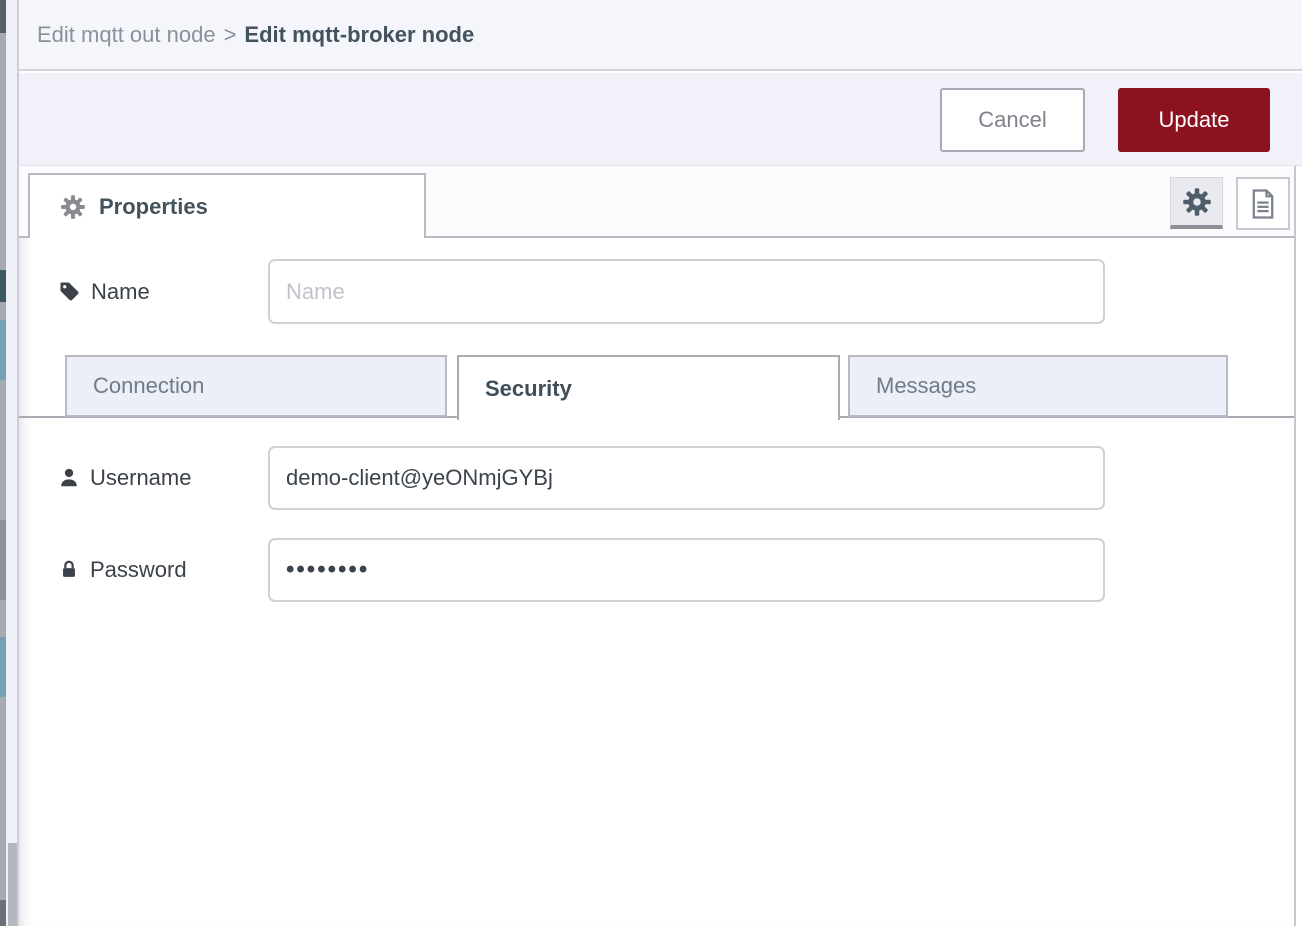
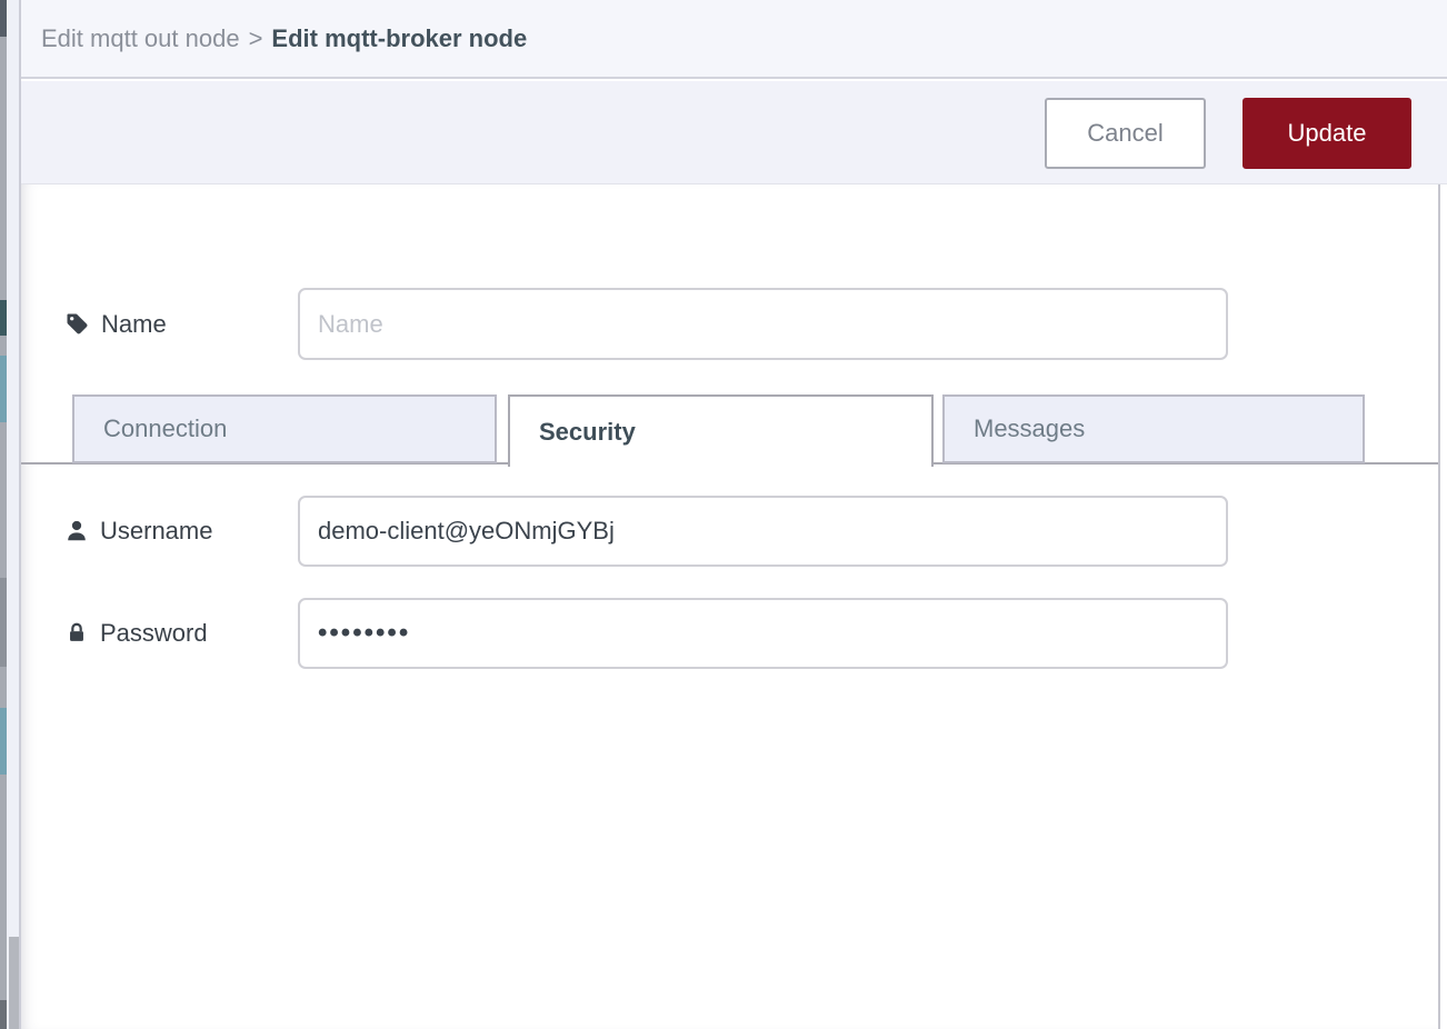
  Edit mqtt out node
  >
  Edit mqtt-broker node
  Cancel
  Update
- Properties
  Name
  Name
  Connection
  Security
  Messages
  Username
  demo-client@yeONmjGYBj
  Password
  ••••••••
